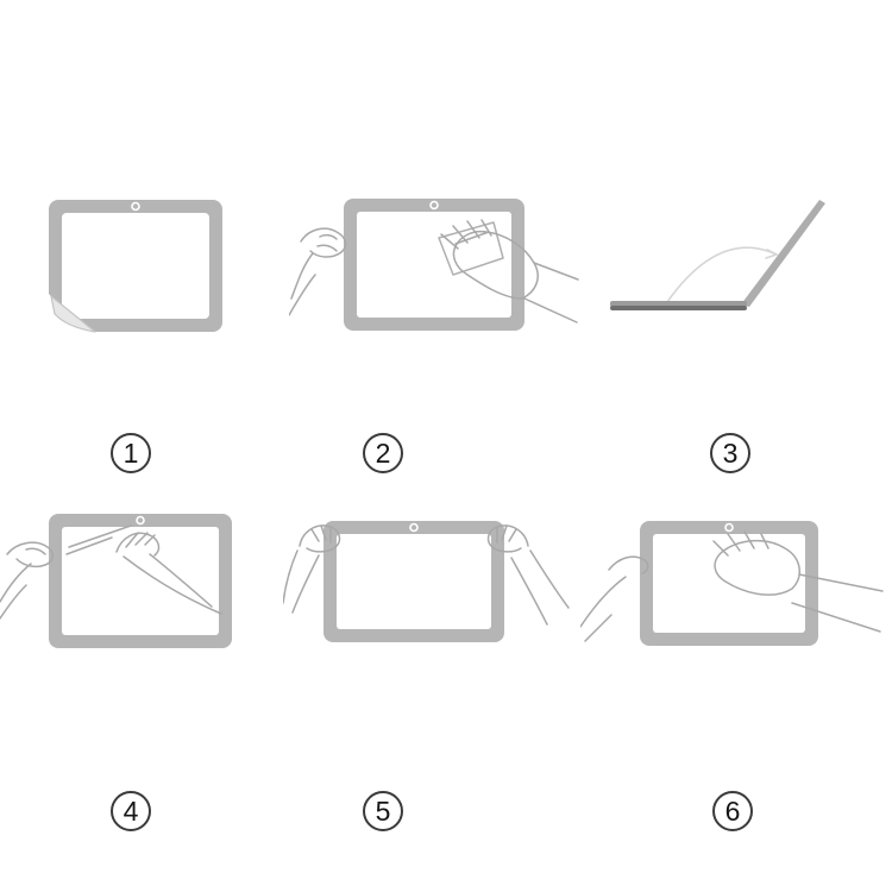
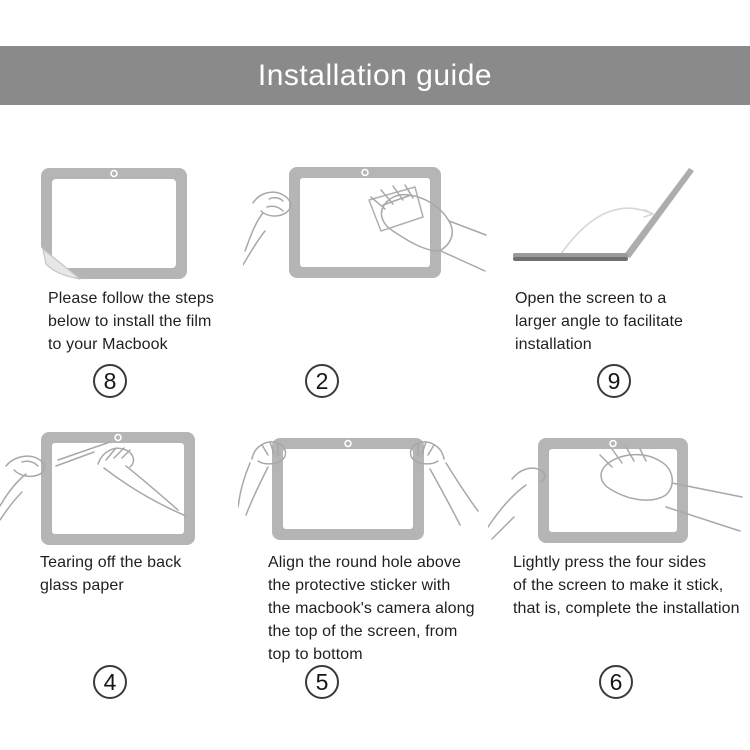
+ Installation guide
+ Please follow the steps
+ below to install the film
+ to your Macbook
+ Open the screen to a
+ larger angle to facilitate
+ installation
+ Tearing off the back
+ glass paper
+ Align the round hole above
+ the protective sticker with
+ the macbook's camera along
+ the top of the screen, from
+ top to bottom
+ Lightly press the four sides
+ of the screen to make it stick,
+ that is, complete the installation
- 1
+ 8
  2
- 3
+ 9
  4
  5
  6
